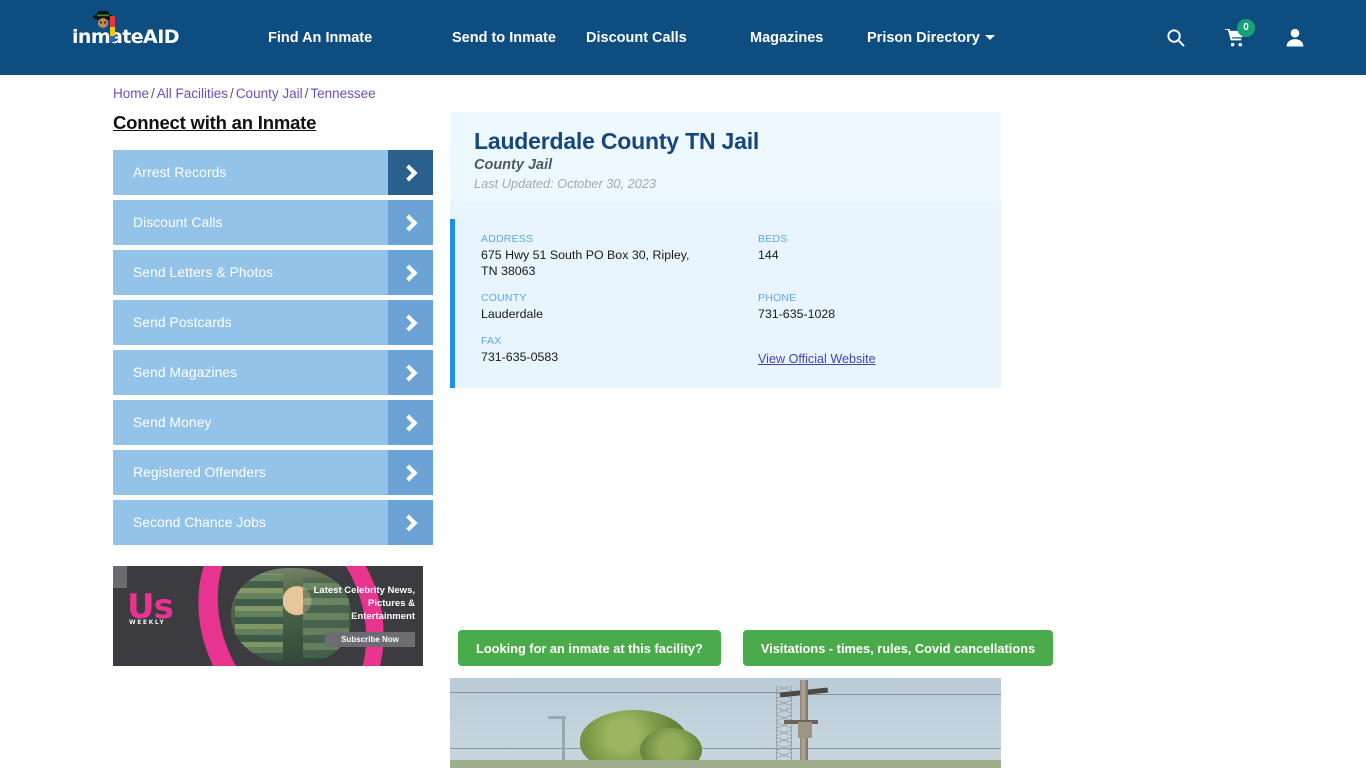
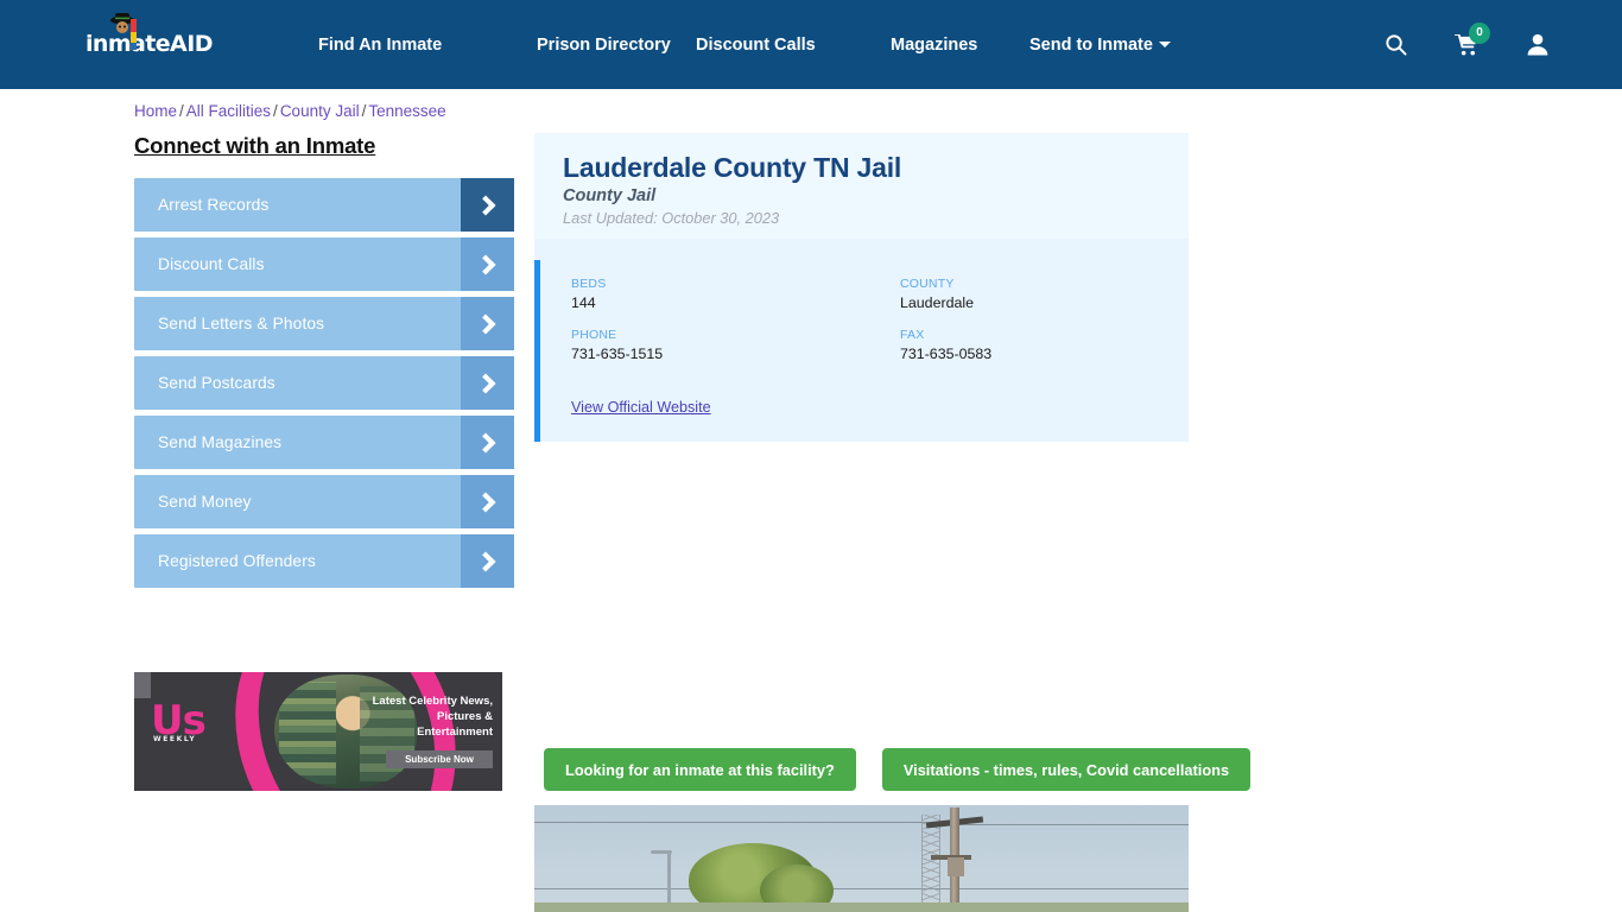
  inmateAID
  Find An Inmate
- Send to Inmate
+ Prison Directory
  Discount Calls
  Magazines
- Prison Directory
+ Send to Inmate
  0
  Home / All Facilities / County Jail / Tennessee
  Connect with an Inmate
  Arrest Records
  Discount Calls
  Send Letters & Photos
  Send Postcards
  Send Magazines
  Send Money
  Registered Offenders
- Second Chance Jobs
  Us
  Latest Celebrity News, Pictures & Entertainment
  Subscribe Now
  Lauderdale County TN Jail
  County Jail
  Last Updated: October 30, 2023
- ADDRESS
- 675 Hwy 51 South PO Box 30, Ripley, TN 38063
  BEDS
  144
  COUNTY
  Lauderdale
  PHONE
- 731-635-1028
+ 731-635-1515
  FAX
  731-635-0583
  View Official Website
  Looking for an inmate at this facility?
  Visitations - times, rules, Covid cancellations
